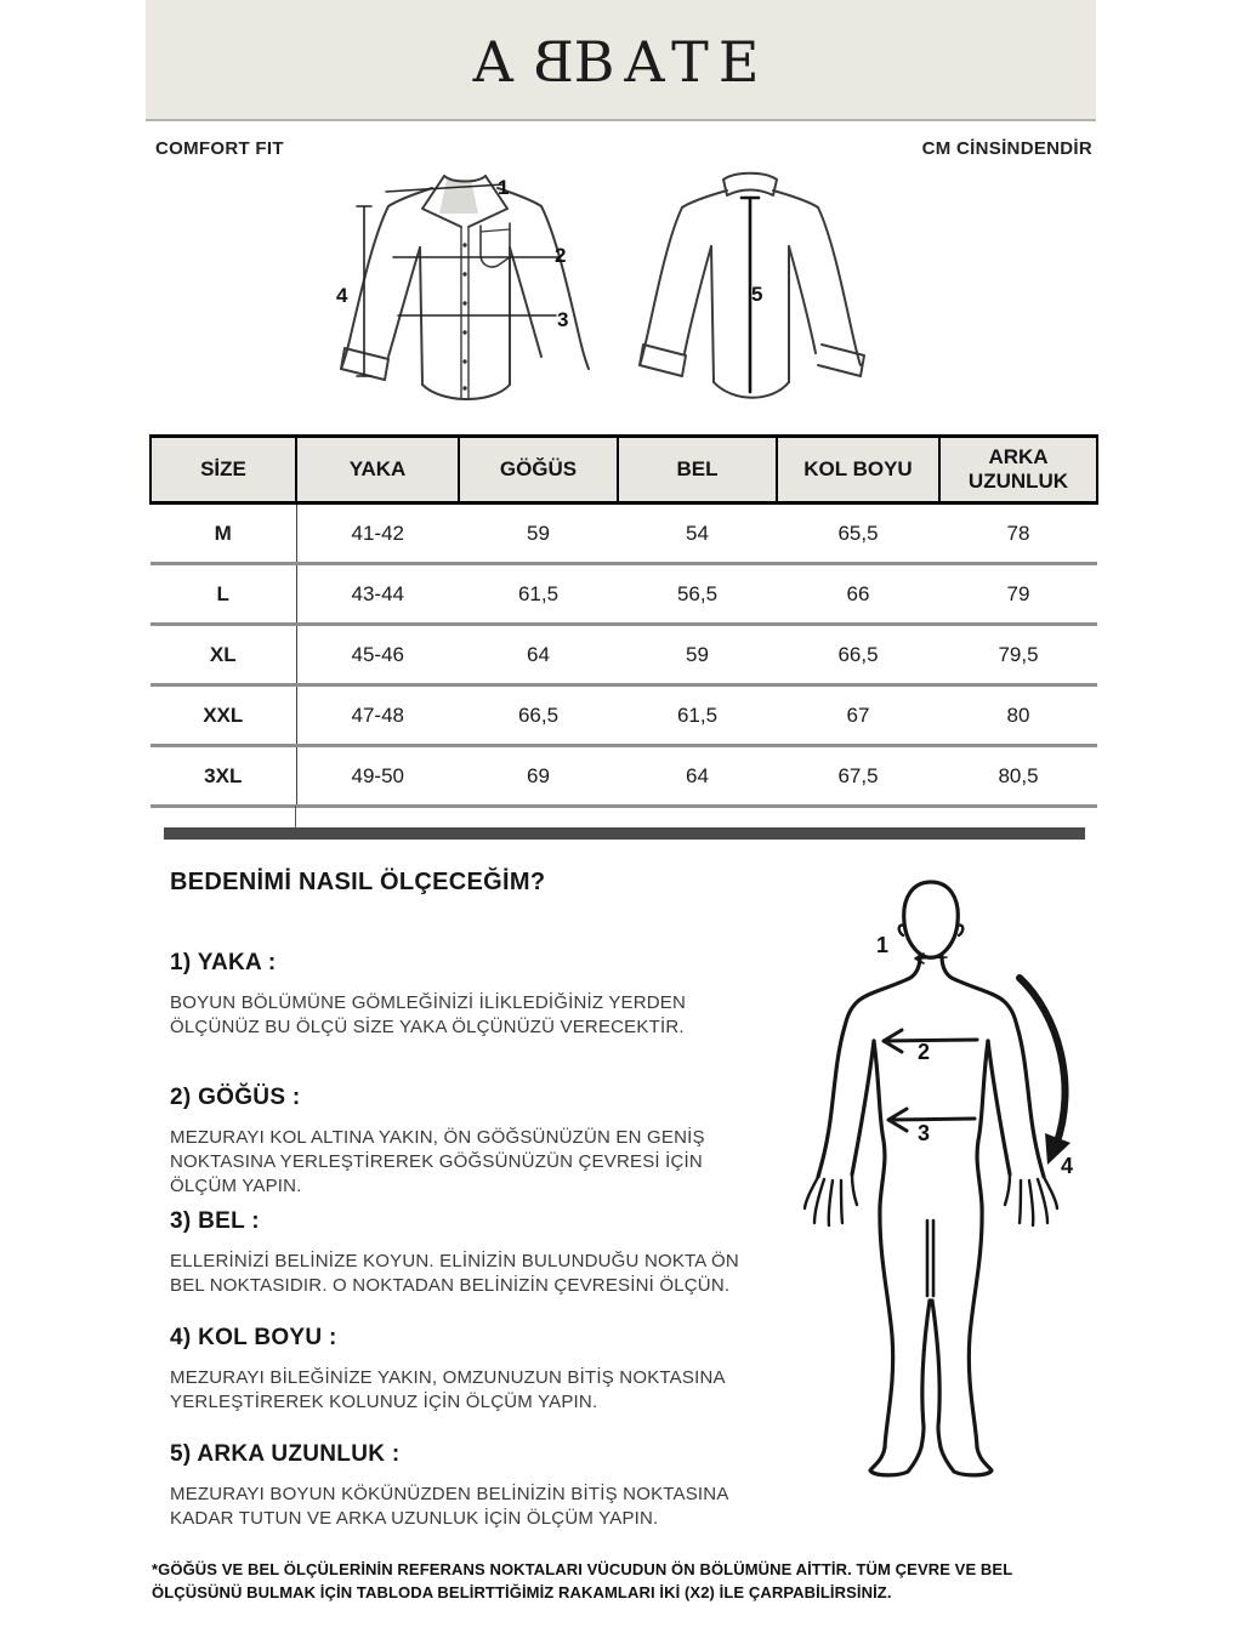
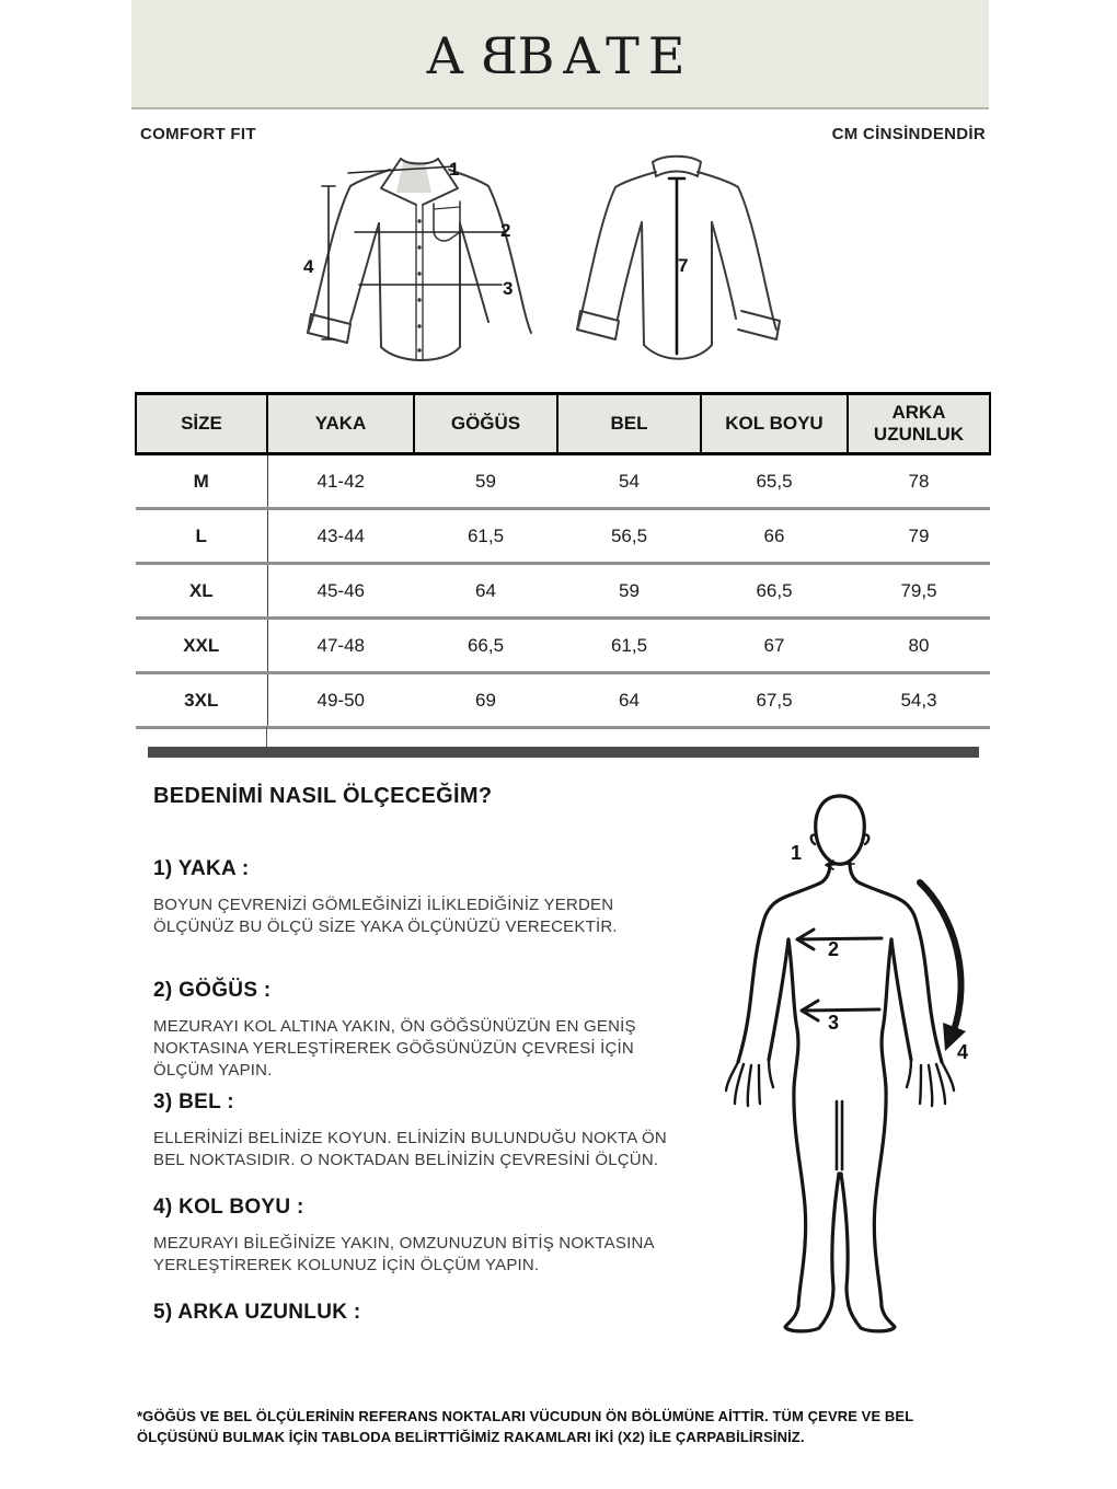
  COMFORT FIT
  CM CİNSİNDENDİR
  1
  2
  3
  4
- 5
+ 7
  SİZE	YAKA	GÖĞÜS	BEL	KOL BOYU	ARKA UZUNLUK
  M	41-42	59	54	65,5	78
  L	43-44	61,5	56,5	66	79
  XL	45-46	64	59	66,5	79,5
  XXL	47-48	66,5	61,5	67	80
- 3XL	49-50	69	64	67,5	80,5
+ 3XL	49-50	69	64	67,5	54,3
  BEDENİMİ NASIL ÖLÇECEĞİM?
  1) YAKA :
- BOYUN BÖLÜMÜNE GÖMLEĞİNİZİ İLİKLEDİĞİNİZ YERDEN ÖLÇÜNÜZ BU ÖLÇÜ SİZE YAKA ÖLÇÜNÜZÜ VERECEKTİR.
+ BOYUN ÇEVRENİZİ GÖMLEĞİNİZİ İLİKLEDİĞİNİZ YERDEN ÖLÇÜNÜZ BU ÖLÇÜ SİZE YAKA ÖLÇÜNÜZÜ VERECEKTİR.
  2) GÖĞÜS :
  MEZURAYI KOL ALTINA YAKIN, ÖN GÖĞSÜNÜZÜN EN GENİŞ NOKTASINA YERLEŞTİREREK GÖĞSÜNÜZÜN ÇEVRESİ İÇİN ÖLÇÜM YAPIN.
  3) BEL :
  ELLERİNİZİ BELİNİZE KOYUN. ELİNİZİN BULUNDUĞU NOKTA ÖN BEL NOKTASIDIR. O NOKTADAN BELİNİZİN ÇEVRESİNİ ÖLÇÜN.
  4) KOL BOYU :
  MEZURAYI BİLEĞİNİZE YAKIN, OMZUNUZUN BİTİŞ NOKTASINA YERLEŞTİREREK KOLUNUZ İÇİN ÖLÇÜM YAPIN.
  5) ARKA UZUNLUK :
- MEZURAYI BOYUN KÖKÜNÜZDEN BELİNİZİN BİTİŞ NOKTASINA KADAR TUTUN VE ARKA UZUNLUK İÇİN ÖLÇÜM YAPIN.
  1
  2
  3
  4
  *GÖĞÜS VE BEL ÖLÇÜLERİNİN REFERANS NOKTALARI VÜCUDUN ÖN BÖLÜMÜNE AİTTİR. TÜM ÇEVRE VE BEL ÖLÇÜSÜNÜ BULMAK İÇİN TABLODA BELİRTTİĞİMİZ RAKAMLARI İKİ (X2) İLE ÇARPABİLİRSİNİZ.
